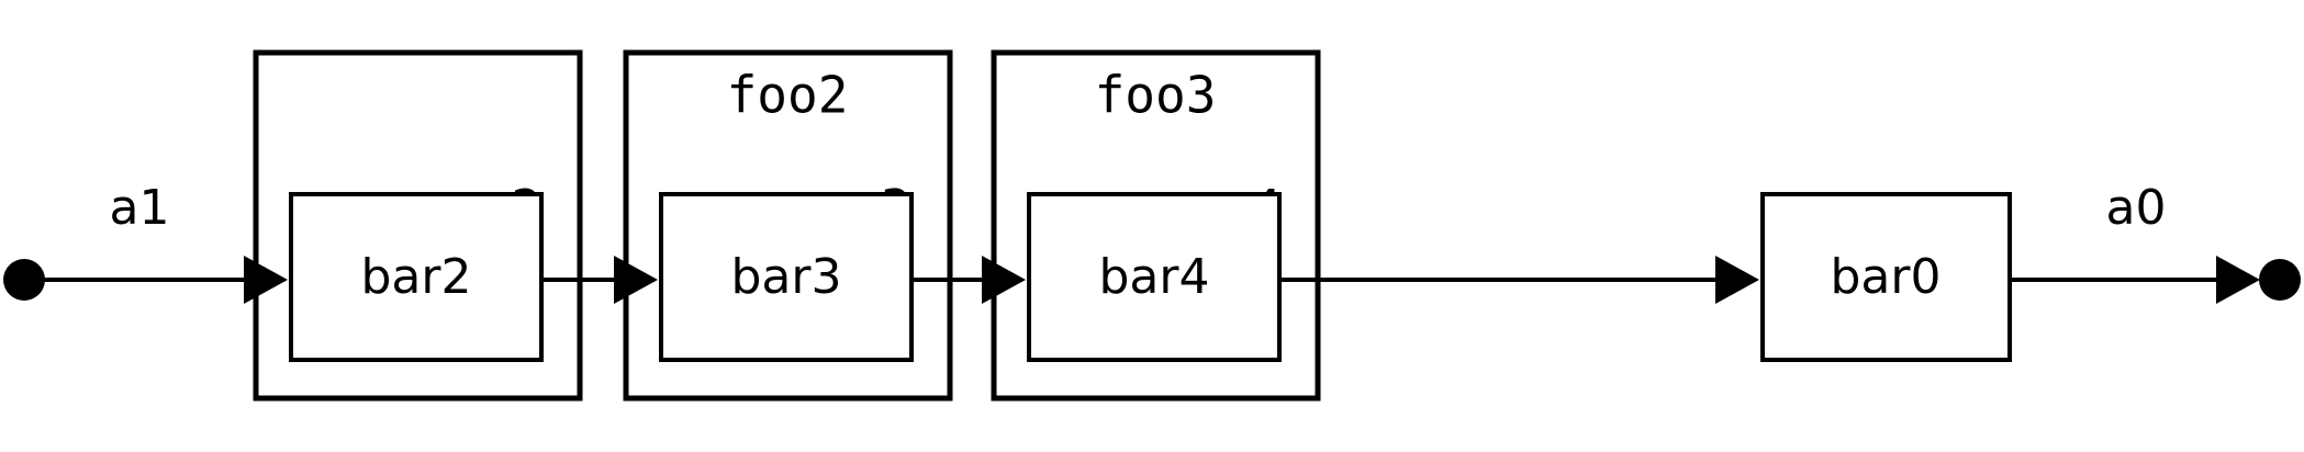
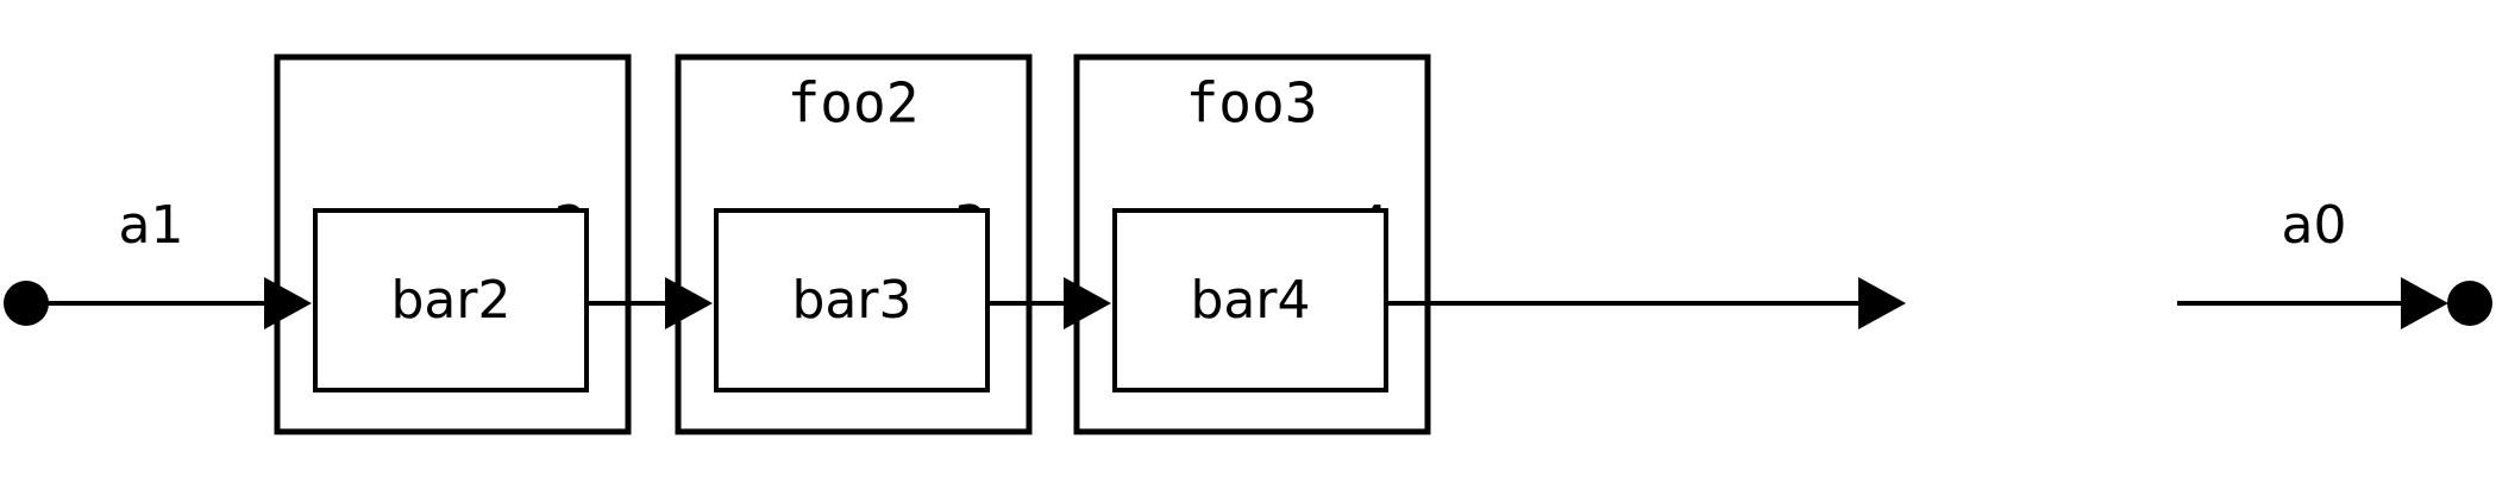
  foo2
  foo3
  a1
  a0
  bar2
  bar3
  bar4
- bar0
